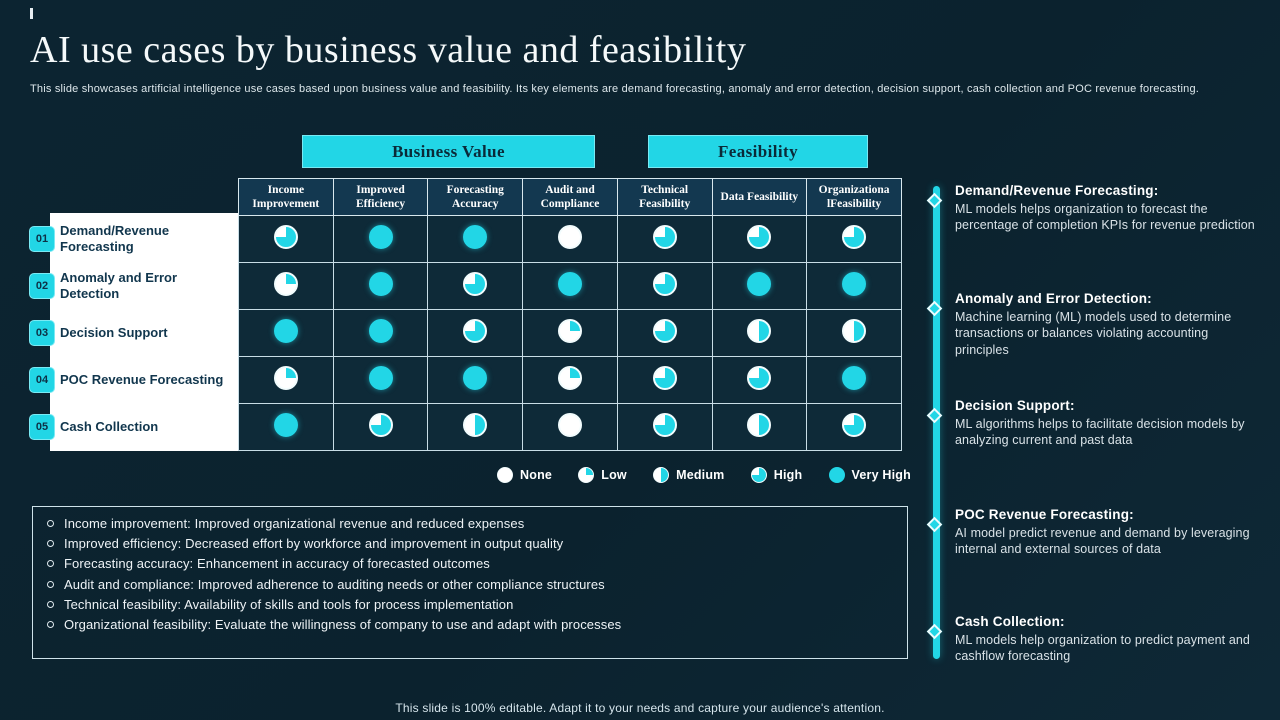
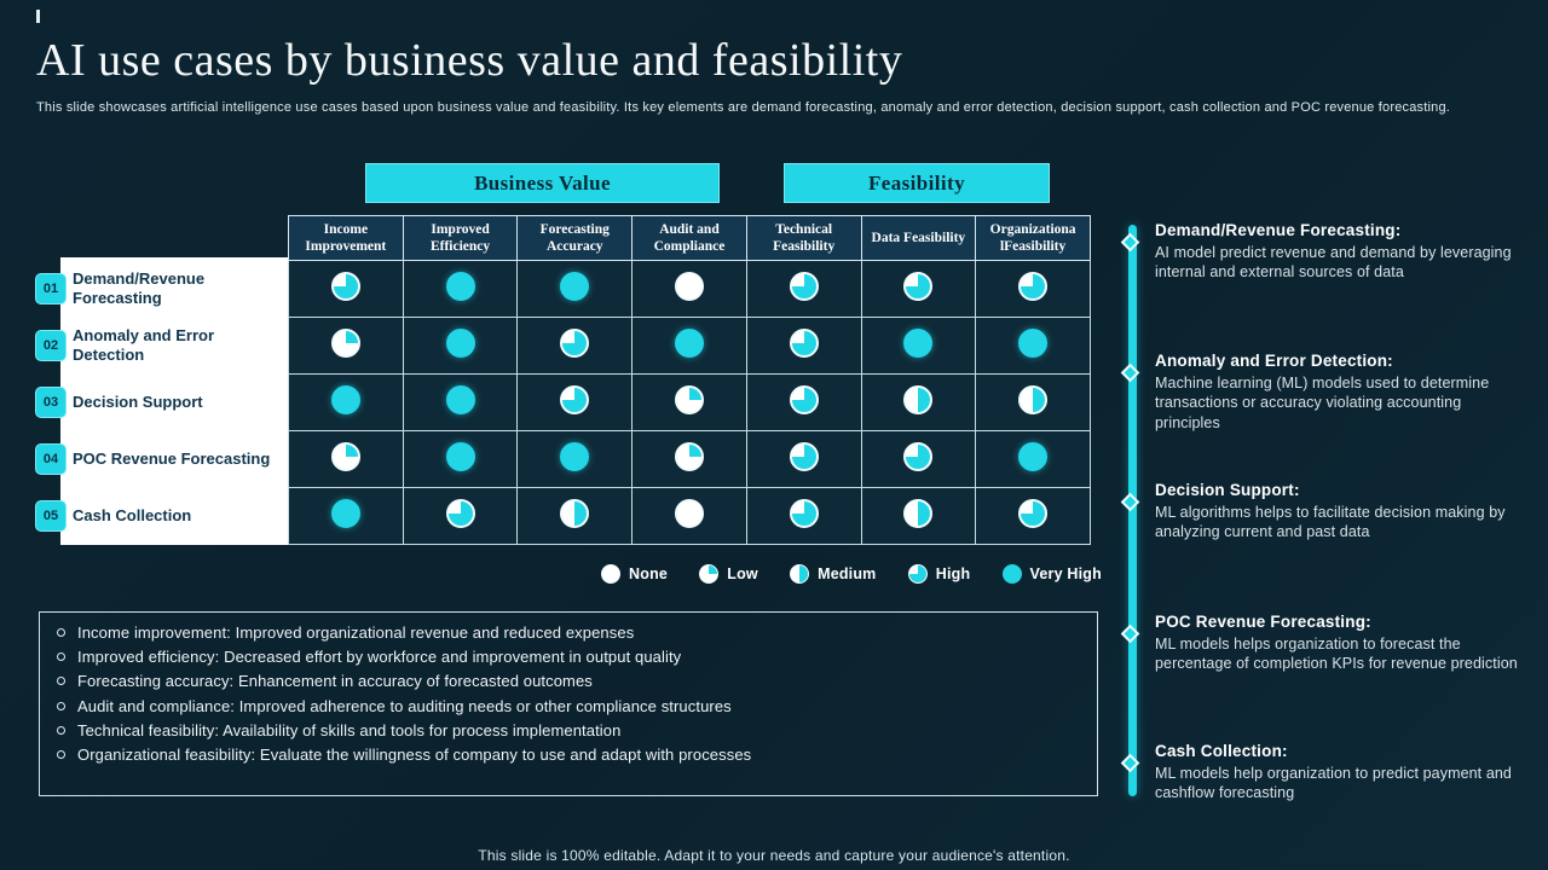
  AI use cases by business value and feasibility
  This slide showcases artificial intelligence use cases based upon business value and feasibility. Its key elements are demand forecasting, anomaly and error detection, decision support, cash collection and POC revenue forecasting.
  Business Value
  Feasibility
  Income Improvement	Improved Efficiency	Forecasting Accuracy	Audit and Compliance	Technical Feasibility	Data Feasibility	Organizationa lFeasibility
  01
  Demand/Revenue Forecasting
  02
  Anomaly and Error Detection
  03
  Decision Support
  04
  POC Revenue Forecasting
  05
  Cash Collection
  None
  Low
  Medium
  High
  Very High
  Income improvement: Improved organizational revenue and reduced expenses
  Improved efficiency: Decreased effort by workforce and improvement in output quality
  Forecasting accuracy: Enhancement in accuracy of forecasted outcomes
  Audit and compliance: Improved adherence to auditing needs or other compliance structures
  Technical feasibility: Availability of skills and tools for process implementation
  Organizational feasibility: Evaluate the willingness of company to use and adapt with processes
  Demand/Revenue Forecasting:
- ML models helps organization to forecast the percentage of completion KPIs for revenue prediction
+ AI model predict revenue and demand by leveraging internal and external sources of data
  Anomaly and Error Detection:
- Machine learning (ML) models used to determine transactions or balances violating accounting principles
+ Machine learning (ML) models used to determine transactions or accuracy violating accounting principles
  Decision Support:
- ML algorithms helps to facilitate decision models by analyzing current and past data
+ ML algorithms helps to facilitate decision making by analyzing current and past data
  POC Revenue Forecasting:
- AI model predict revenue and demand by leveraging internal and external sources of data
+ ML models helps organization to forecast the percentage of completion KPIs for revenue prediction
  Cash Collection:
  ML models help organization to predict payment and cashflow forecasting
  This slide is 100% editable. Adapt it to your needs and capture your audience's attention.
